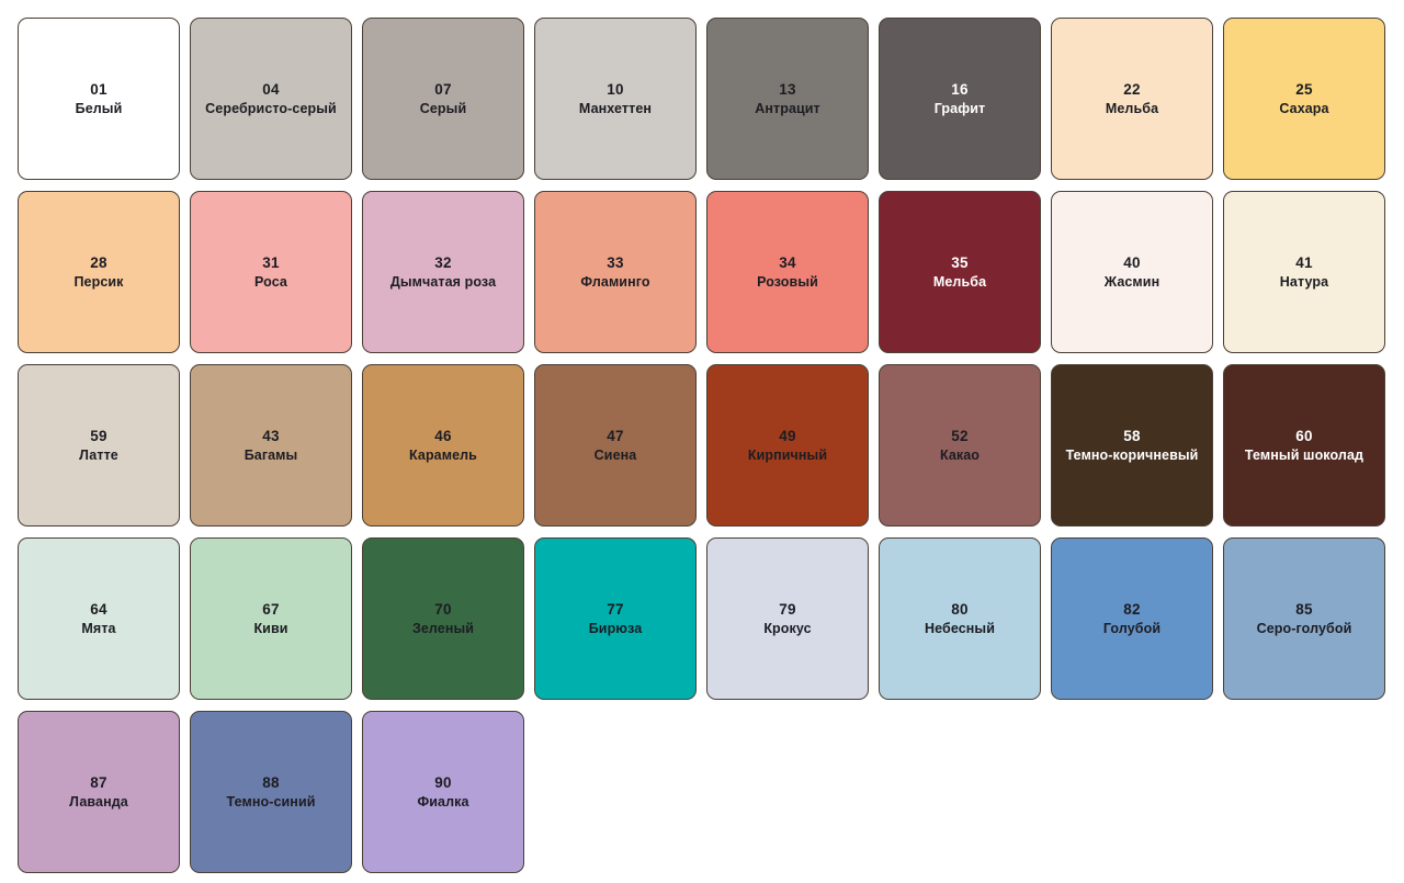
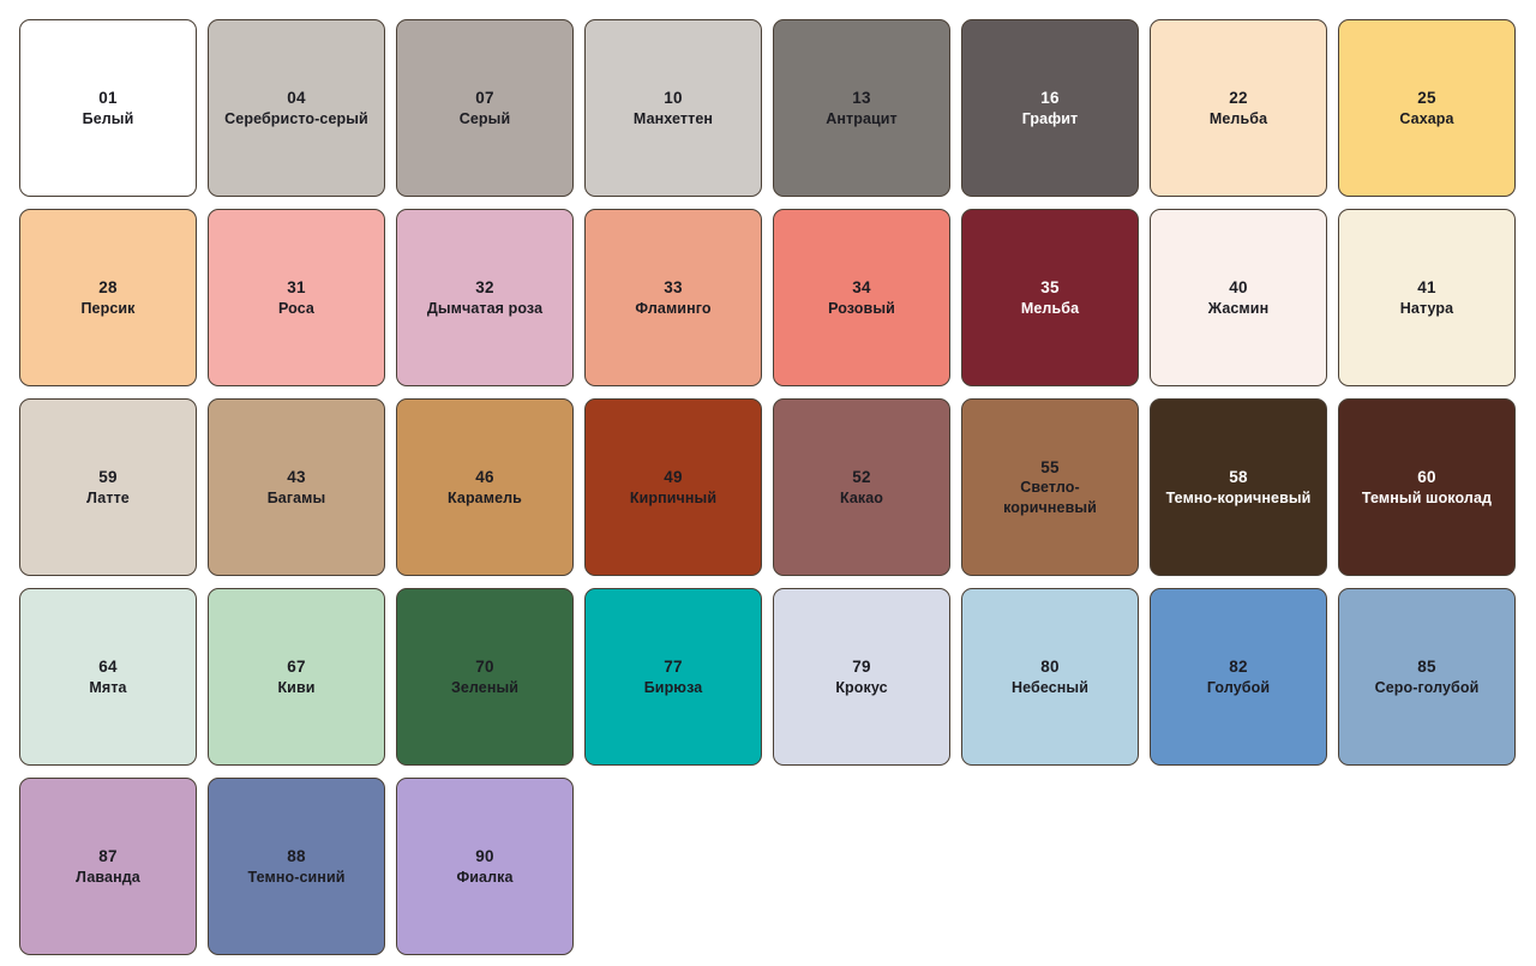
  01
  Белый
  04
  Серебристо-серый
  07
  Серый
  10
  Манхеттен
  13
  Антрацит
  16
  Графит
  22
  Мельба
  25
  Сахара
  28
  Персик
  31
  Роса
  32
  Дымчатая роза
  33
  Фламинго
  34
  Розовый
  35
  Мельба
  40
  Жасмин
  41
  Натура
  59
  Латте
  43
  Багамы
  46
  Карамель
- 47
- Сиена
  49
  Кирпичный
  52
  Какао
+ 55
+ Светло-коричневый
  58
  Темно-коричневый
  60
  Темный шоколад
  64
  Мята
  67
  Киви
  70
  Зеленый
  77
  Бирюза
  79
  Крокус
  80
  Небесный
  82
  Голубой
  85
  Серо-голубой
  87
  Лаванда
  88
  Темно-синий
  90
  Фиалка
